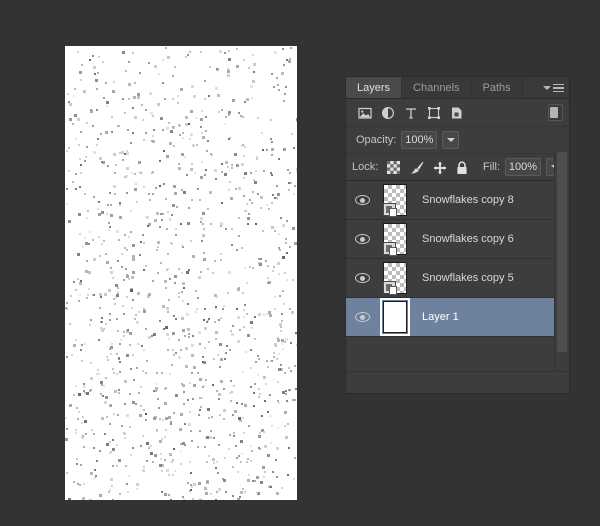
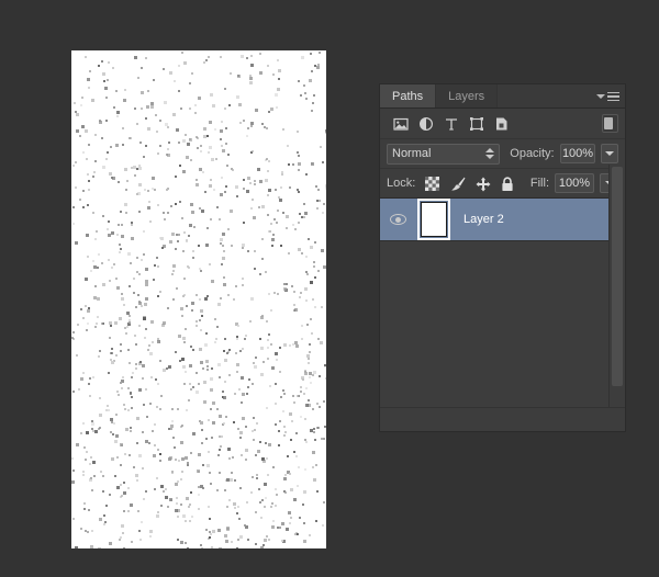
- Layers
+ Paths
- Channels
- Paths
+ Layers
+ Normal
  Opacity:
  100%
  Lock:
  Fill:
  100%
- Snowflakes copy 8
- Snowflakes copy 6
- Snowflakes copy 5
- Layer 1
+ Layer 2
